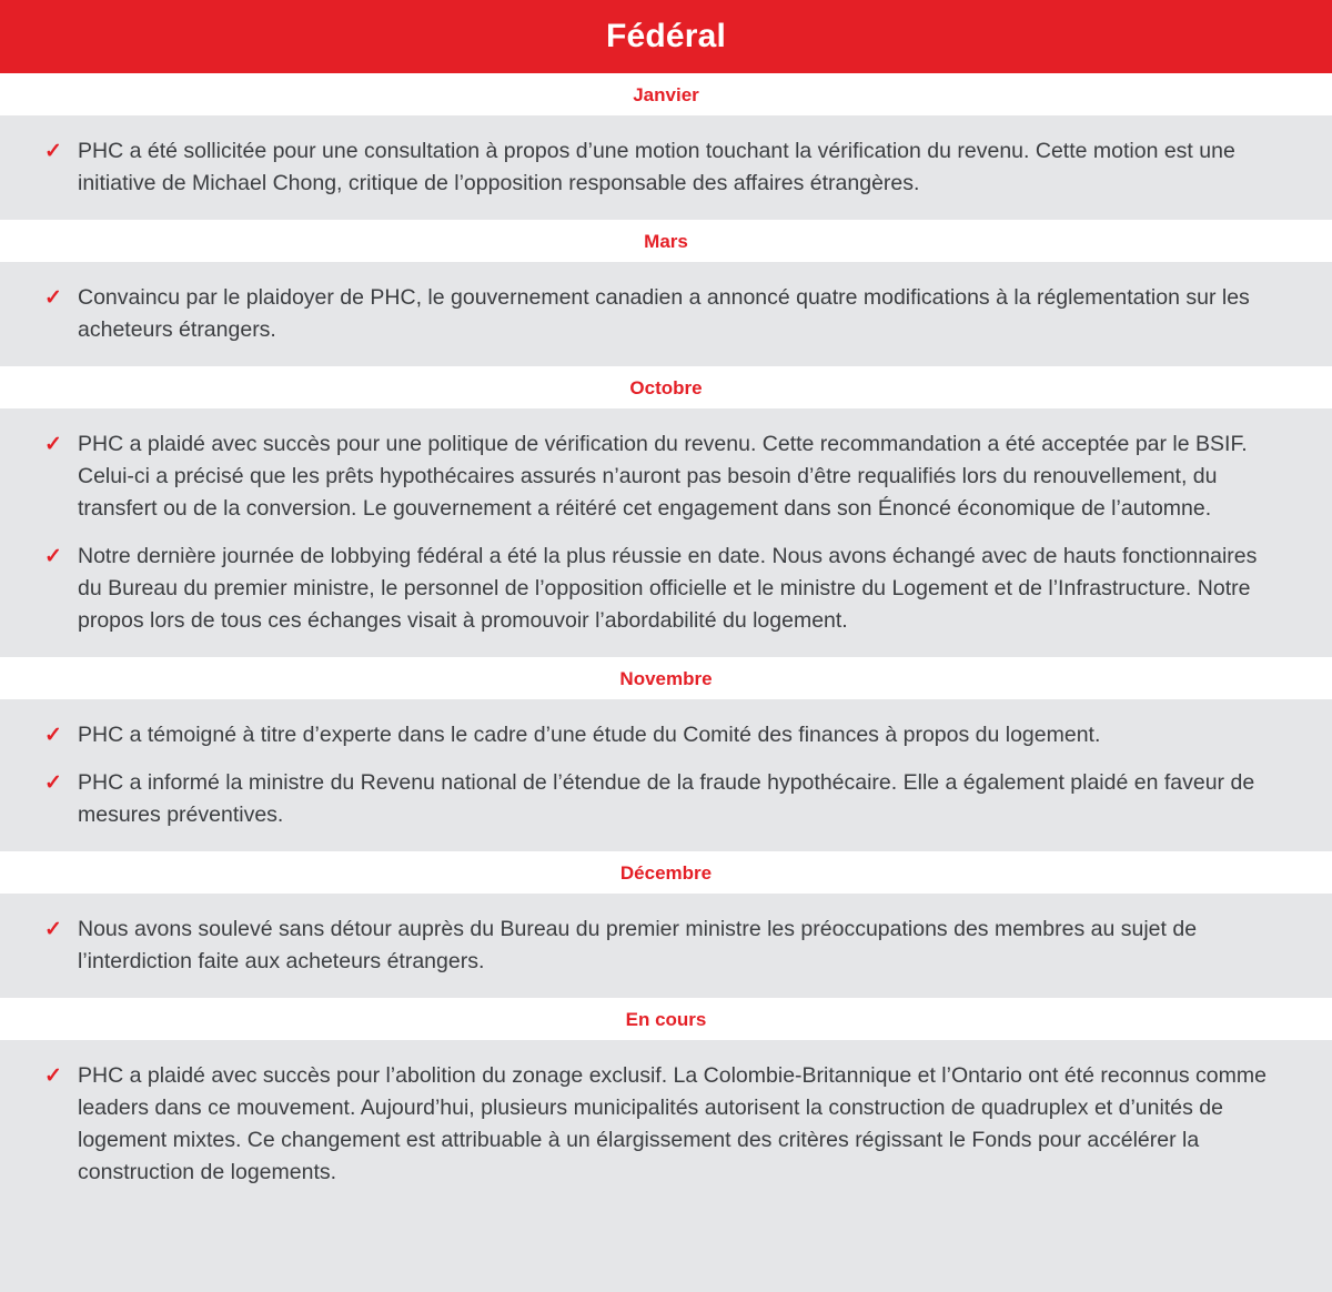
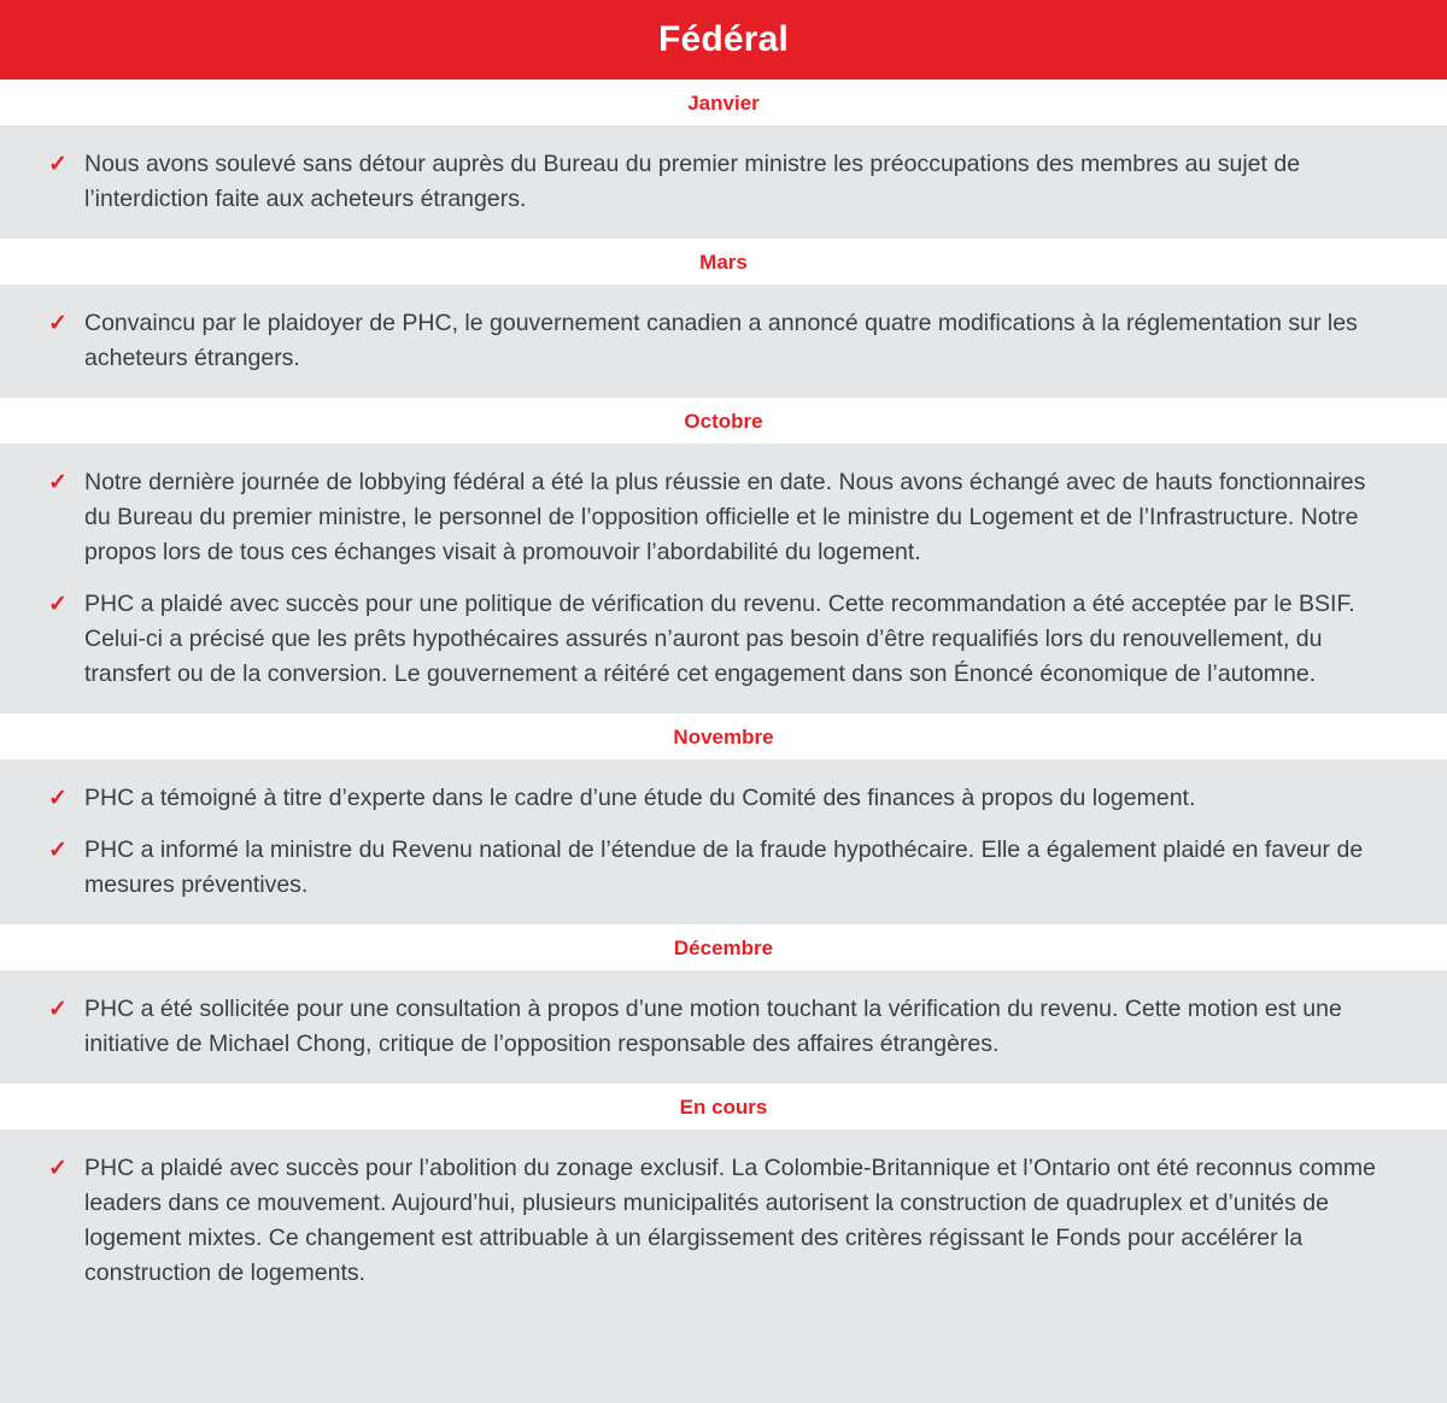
  Fédéral
  Janvier
  ✓
- PHC a été sollicitée pour une consultation à propos d’une motion touchant la vérification du revenu. Cette motion est une initiative de Michael Chong, critique de l’opposition responsable des affaires étrangères.
+ Nous avons soulevé sans détour auprès du Bureau du premier ministre les préoccupations des membres au sujet de l’interdiction faite aux acheteurs étrangers.
  Mars
  ✓
  Convaincu par le plaidoyer de PHC, le gouvernement canadien a annoncé quatre modifications à la réglementation sur les acheteurs étrangers.
  Octobre
  ✓
- PHC a plaidé avec succès pour une politique de vérification du revenu. Cette recommandation a été acceptée par le BSIF. Celui-ci a précisé que les prêts hypothécaires assurés n’auront pas besoin d’être requalifiés lors du renouvellement, du transfert ou de la conversion. Le gouvernement a réitéré cet engagement dans son Énoncé économique de l’automne.
+ Notre dernière journée de lobbying fédéral a été la plus réussie en date. Nous avons échangé avec de hauts fonctionnaires du Bureau du premier ministre, le personnel de l’opposition officielle et le ministre du Logement et de l’Infrastructure. Notre propos lors de tous ces échanges visait à promouvoir l’abordabilité du logement.
  ✓
- Notre dernière journée de lobbying fédéral a été la plus réussie en date. Nous avons échangé avec de hauts fonctionnaires du Bureau du premier ministre, le personnel de l’opposition officielle et le ministre du Logement et de l’Infrastructure. Notre propos lors de tous ces échanges visait à promouvoir l’abordabilité du logement.
+ PHC a plaidé avec succès pour une politique de vérification du revenu. Cette recommandation a été acceptée par le BSIF. Celui-ci a précisé que les prêts hypothécaires assurés n’auront pas besoin d’être requalifiés lors du renouvellement, du transfert ou de la conversion. Le gouvernement a réitéré cet engagement dans son Énoncé économique de l’automne.
  Novembre
  ✓
  PHC a témoigné à titre d’experte dans le cadre d’une étude du Comité des finances à propos du logement.
  ✓
  PHC a informé la ministre du Revenu national de l’étendue de la fraude hypothécaire. Elle a également plaidé en faveur de mesures préventives.
  Décembre
  ✓
- Nous avons soulevé sans détour auprès du Bureau du premier ministre les préoccupations des membres au sujet de l’interdiction faite aux acheteurs étrangers.
+ PHC a été sollicitée pour une consultation à propos d’une motion touchant la vérification du revenu. Cette motion est une initiative de Michael Chong, critique de l’opposition responsable des affaires étrangères.
  En cours
  ✓
  PHC a plaidé avec succès pour l’abolition du zonage exclusif. La Colombie-Britannique et l’Ontario ont été reconnus comme leaders dans ce mouvement. Aujourd’hui, plusieurs municipalités autorisent la construction de quadruplex et d’unités de logement mixtes. Ce changement est attribuable à un élargissement des critères régissant le Fonds pour accélérer la construction de logements.
